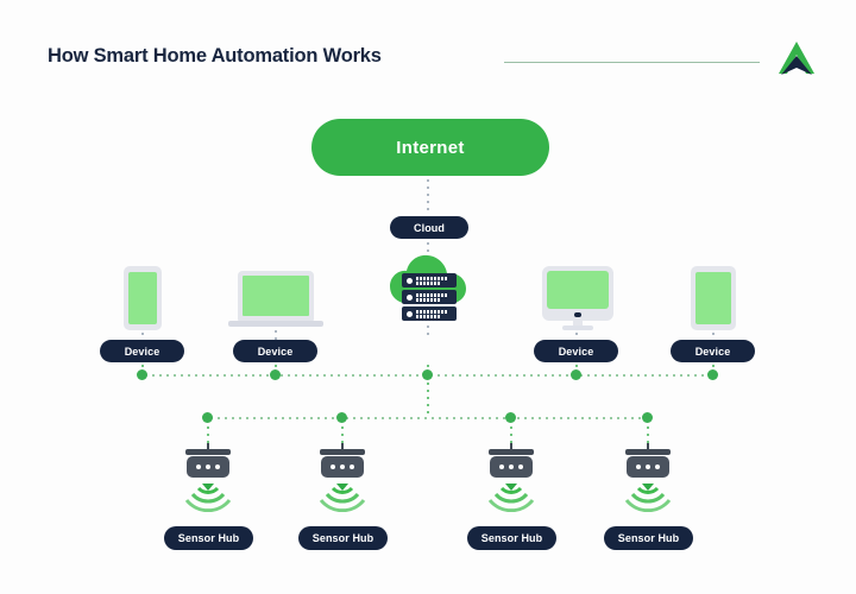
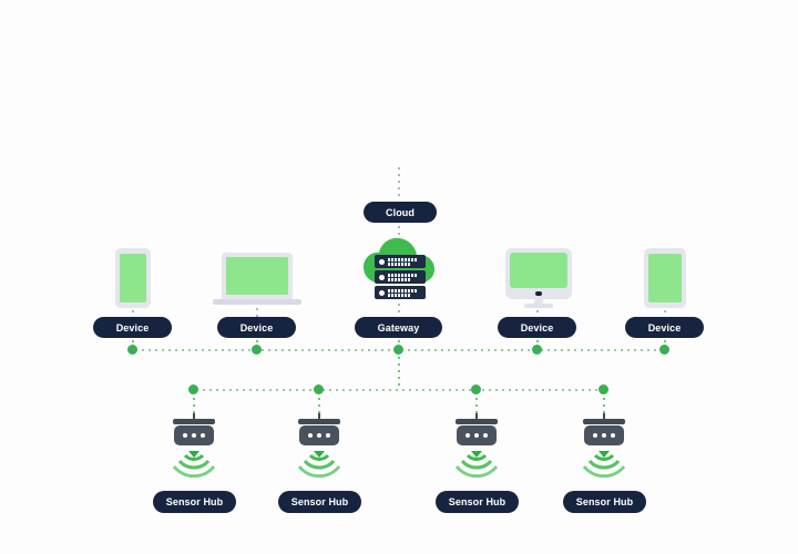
- How Smart Home Automation Works
- Internet
  Cloud
  Device
  Device
+ Gateway
  Device
  Device
  Sensor Hub
  Sensor Hub
  Sensor Hub
  Sensor Hub
